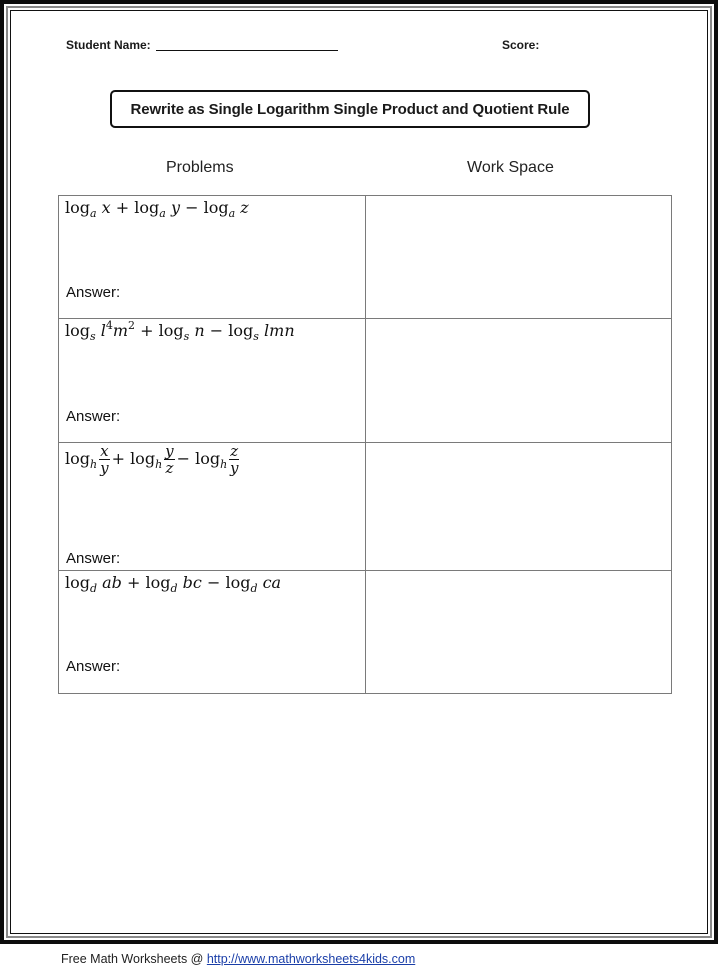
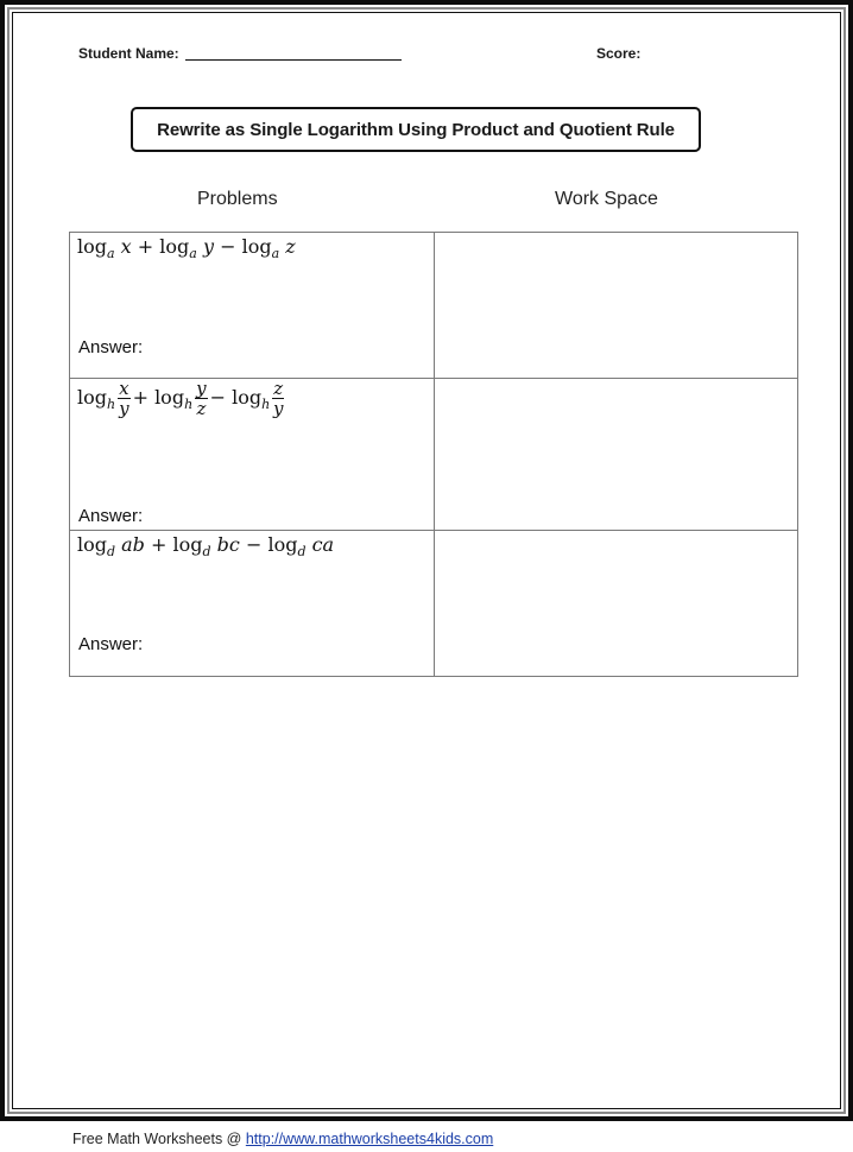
  Student Name:
  Score:
- Rewrite as Single Logarithm Single Product and Quotient Rule
+ Rewrite as Single Logarithm Using Product and Quotient Rule
  Problems
  Work Space
  loga x + loga y − loga z Answer:
- logs l4m2 + logs n − logs lmn Answer:
  loghxy+ loghyz− loghzy Answer:
  logd ab + logd bc − logd ca Answer:
  Free Math Worksheets @ http://www.mathworksheets4kids.com
